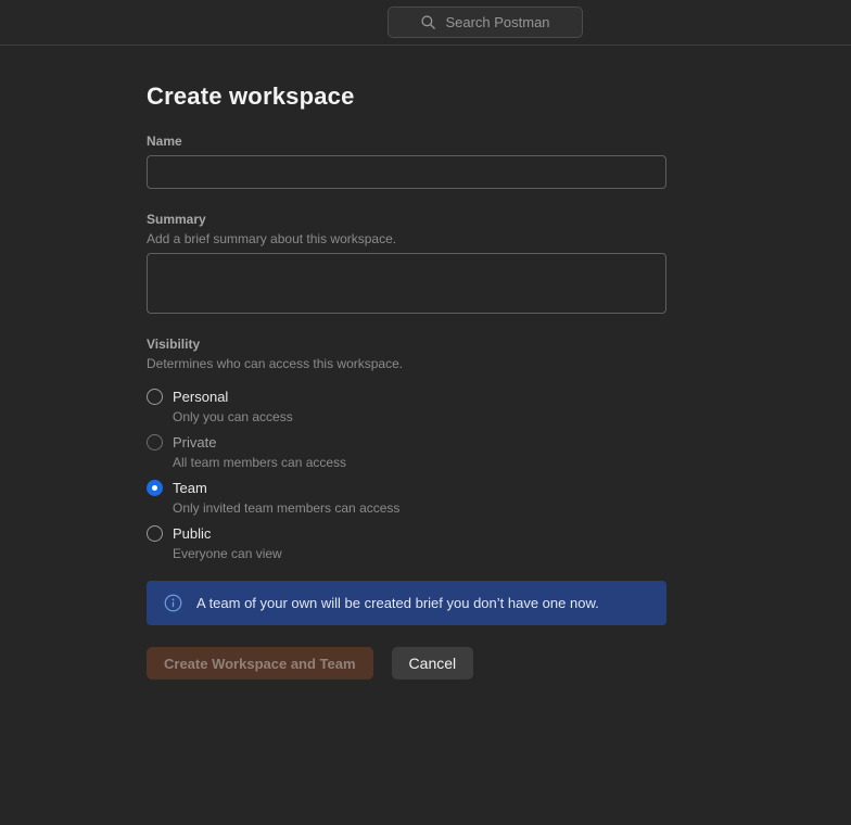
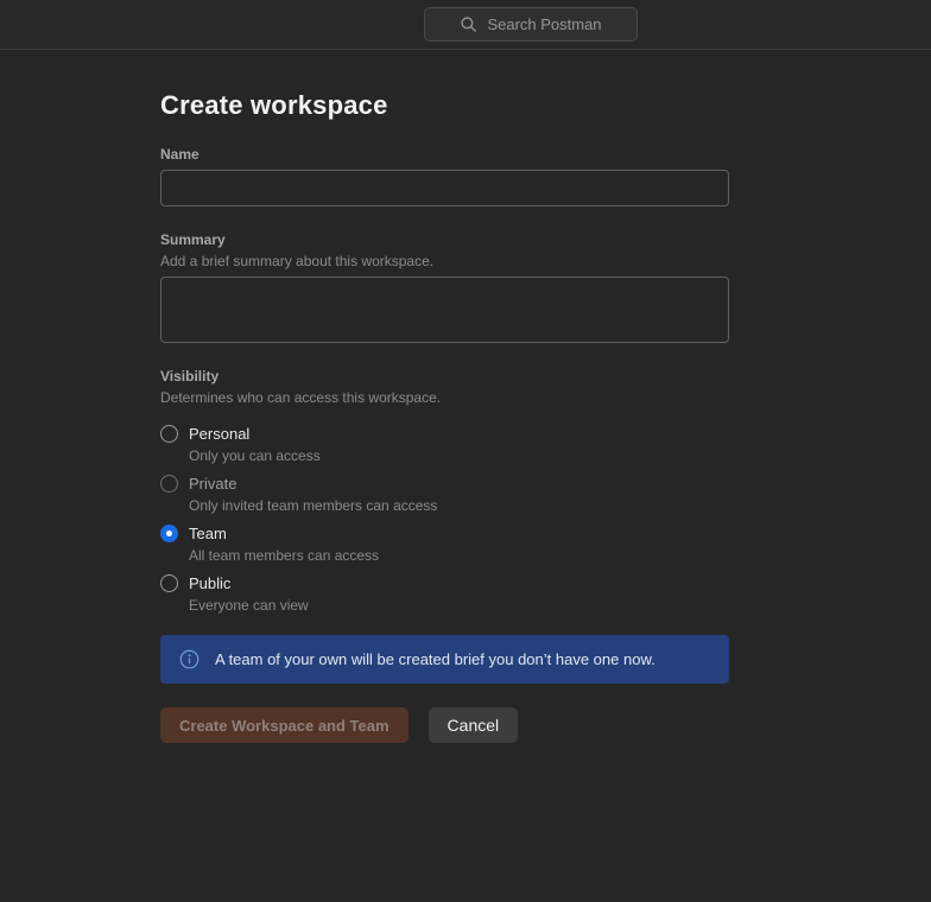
  Search Postman
  Create workspace
  Name
  Summary
  Add a brief summary about this workspace.
  Visibility
  Determines who can access this workspace.
  Personal
  Only you can access
  Private
- All team members can access
+ Only invited team members can access
  Team
- Only invited team members can access
+ All team members can access
  Public
  Everyone can view
  A team of your own will be created brief you don’t have one now.
  Create Workspace and Team
  Cancel
